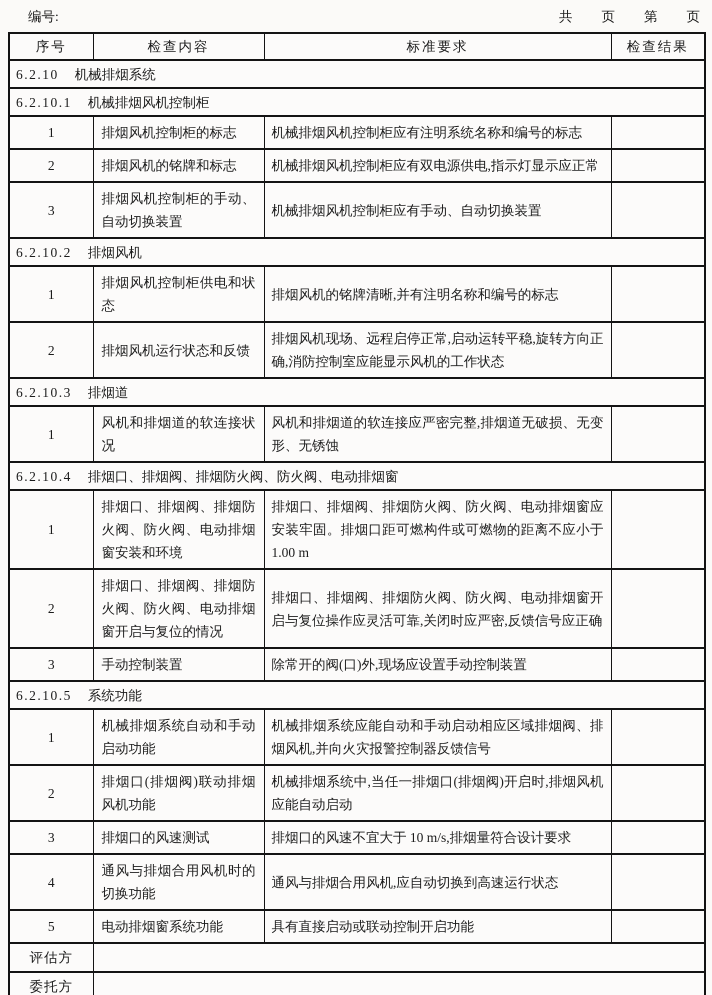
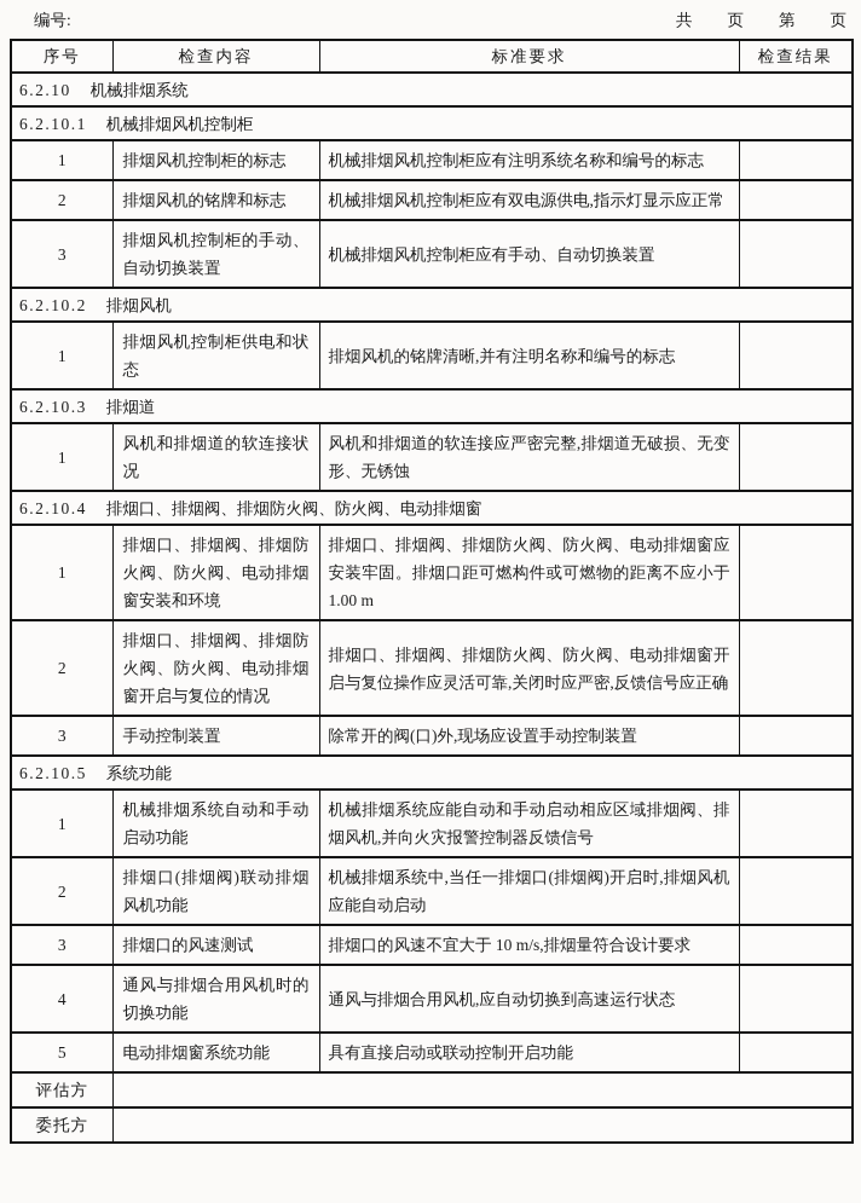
  编号:
  共
  页
  第
  页
  序号	检查内容	标准要求	检查结果
  6.2.10 机械排烟系统
  6.2.10.1 机械排烟风机控制柜
  1	排烟风机控制柜的标志	机械排烟风机控制柜应有注明系统名称和编号的标志
  2	排烟风机的铭牌和标志	机械排烟风机控制柜应有双电源供电,指示灯显示应正常
  3	排烟风机控制柜的手动、自动切换装置	机械排烟风机控制柜应有手动、自动切换装置
  6.2.10.2 排烟风机
  1	排烟风机控制柜供电和状态	排烟风机的铭牌清晰,并有注明名称和编号的标志
- 2	排烟风机运行状态和反馈	排烟风机现场、远程启停正常,启动运转平稳,旋转方向正确,消防控制室应能显示风机的工作状态
  6.2.10.3 排烟道
  1	风机和排烟道的软连接状况	风机和排烟道的软连接应严密完整,排烟道无破损、无变形、无锈蚀
  6.2.10.4 排烟口、排烟阀、排烟防火阀、防火阀、电动排烟窗
  1	排烟口、排烟阀、排烟防火阀、防火阀、电动排烟窗安装和环境	排烟口、排烟阀、排烟防火阀、防火阀、电动排烟窗应安装牢固。排烟口距可燃构件或可燃物的距离不应小于 1.00 m
  2	排烟口、排烟阀、排烟防火阀、防火阀、电动排烟窗开启与复位的情况	排烟口、排烟阀、排烟防火阀、防火阀、电动排烟窗开启与复位操作应灵活可靠,关闭时应严密,反馈信号应正确
  3	手动控制装置	除常开的阀(口)外,现场应设置手动控制装置
  6.2.10.5 系统功能
  1	机械排烟系统自动和手动启动功能	机械排烟系统应能自动和手动启动相应区域排烟阀、排烟风机,并向火灾报警控制器反馈信号
  2	排烟口(排烟阀)联动排烟风机功能	机械排烟系统中,当任一排烟口(排烟阀)开启时,排烟风机应能自动启动
  3	排烟口的风速测试	排烟口的风速不宜大于 10 m/s,排烟量符合设计要求
  4	通风与排烟合用风机时的切换功能	通风与排烟合用风机,应自动切换到高速运行状态
  5	电动排烟窗系统功能	具有直接启动或联动控制开启功能
  评估方
  委托方
